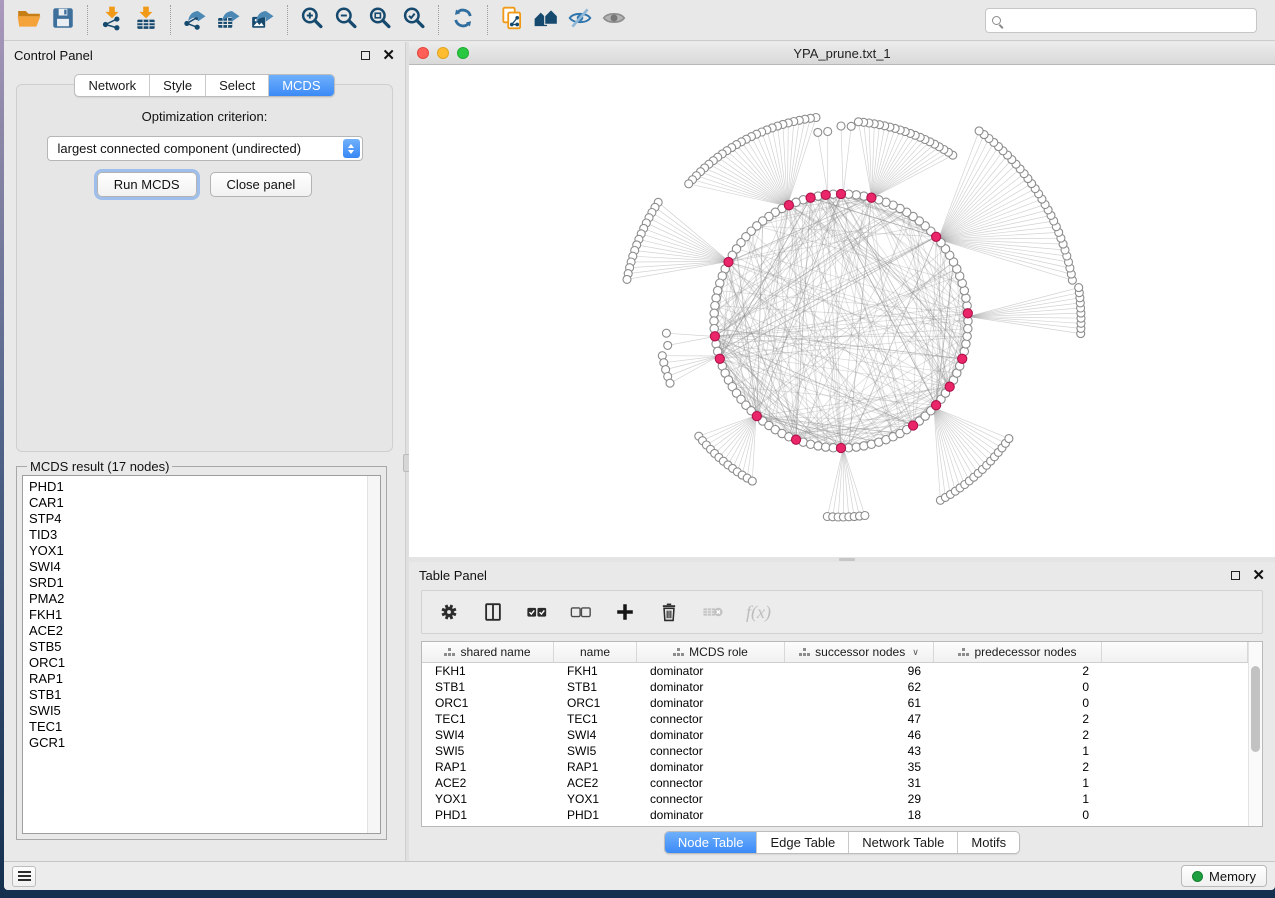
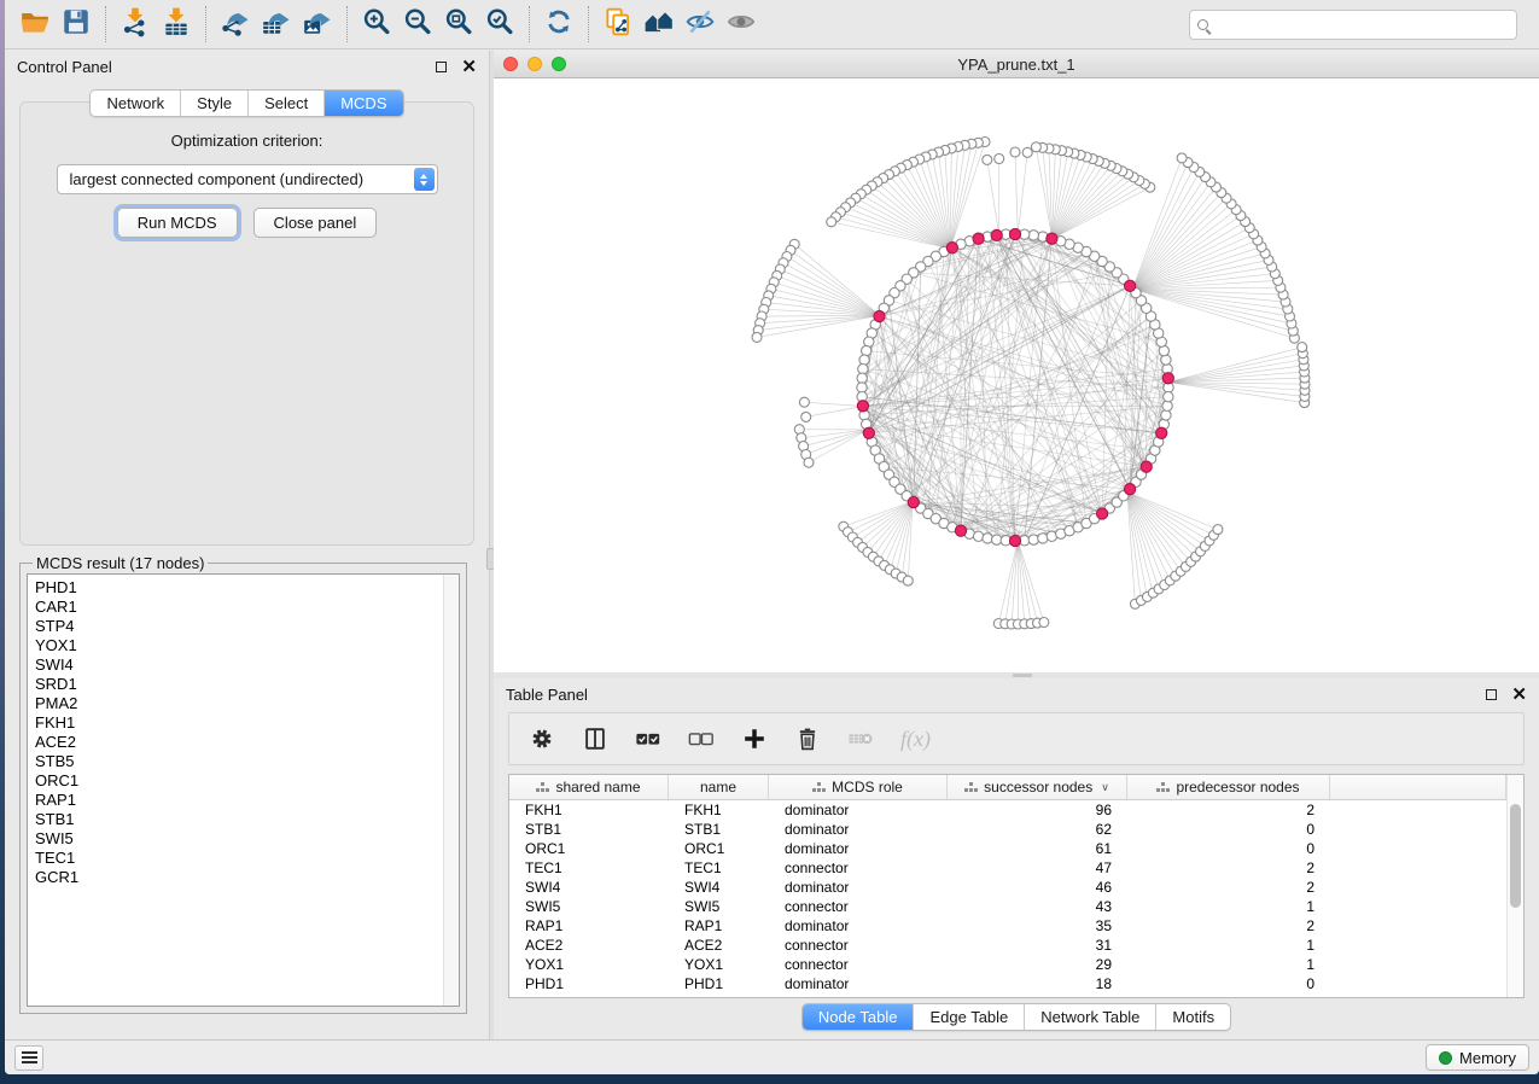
  Control Panel
  ✕
  Network
  Style
  Select
  MCDS
  Optimization criterion:
  largest connected component (undirected)
  Run MCDS
  Close panel
  MCDS result (17 nodes)
  PHD1
  CAR1
  STP4
- TID3
  YOX1
  SWI4
  SRD1
  PMA2
  FKH1
  ACE2
  STB5
  ORC1
  RAP1
  STB1
  SWI5
  TEC1
  GCR1
  YPA_prune.txt_1
  Table Panel
  ✕
  f(x)
  shared name
  name
  MCDS role
  successor nodes
  ∨
  predecessor nodes
  FKH1
  FKH1
  dominator
  96
  2
  STB1
  STB1
  dominator
  62
  0
  ORC1
  ORC1
  dominator
  61
  0
  TEC1
  TEC1
  connector
  47
  2
  SWI4
  SWI4
  dominator
  46
  2
  SWI5
  SWI5
  connector
  43
  1
  RAP1
  RAP1
  dominator
  35
  2
  ACE2
  ACE2
  connector
  31
  1
  YOX1
  YOX1
  connector
  29
  1
  PHD1
  PHD1
  dominator
  18
  0
  Node Table
  Edge Table
  Network Table
  Motifs
  Memory
